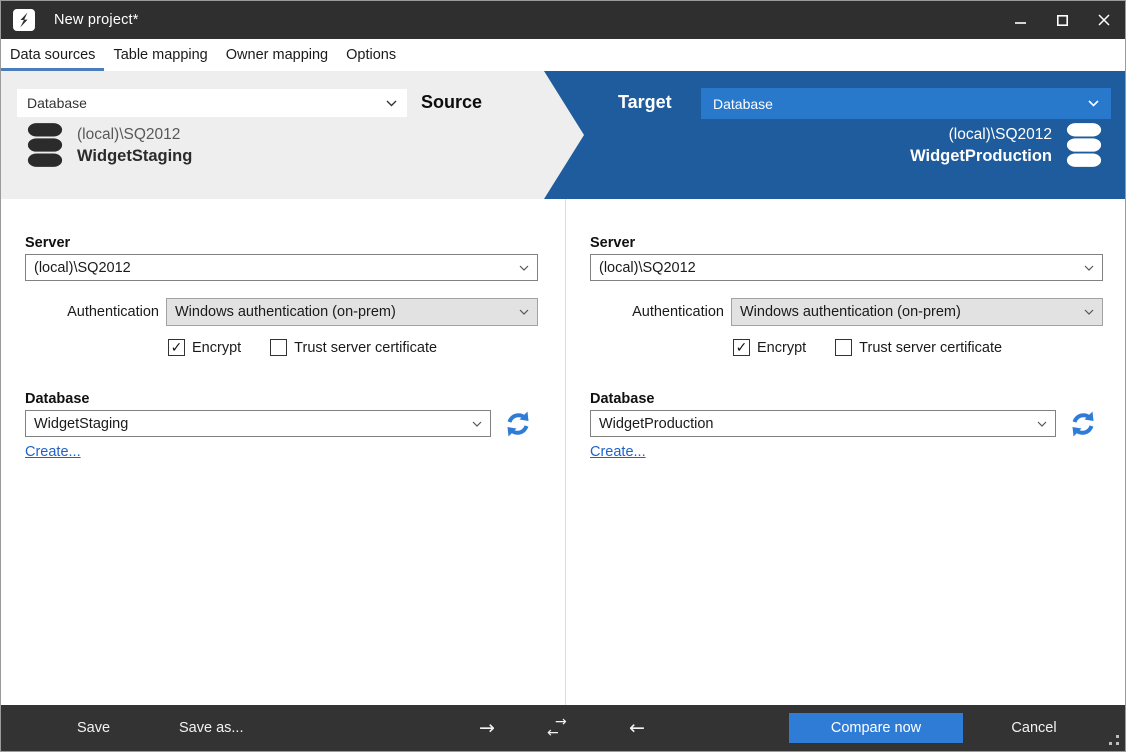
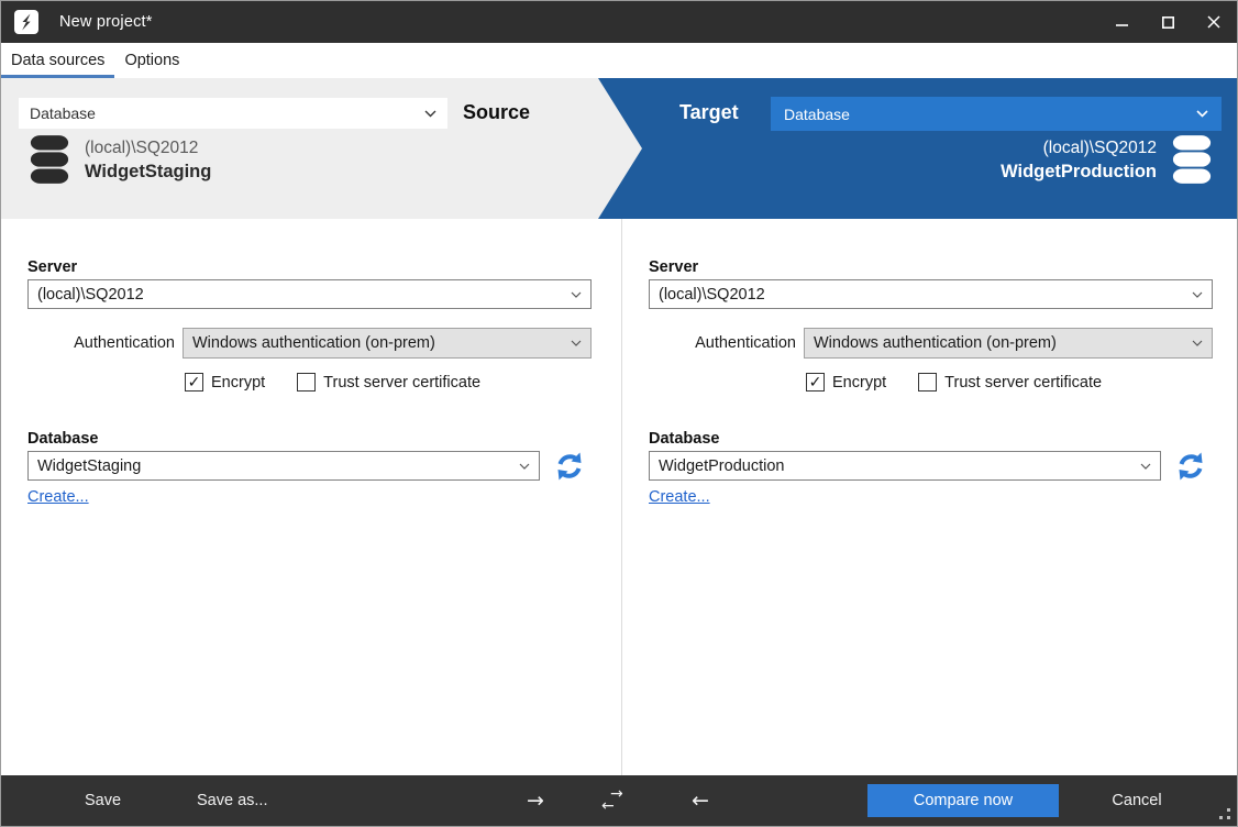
  New project*
  Data sources
- Table mapping
- Owner mapping
  Options
  Database
  Source
  (local)\SQ2012
  WidgetStaging
  Target
  Database
  (local)\SQ2012
  WidgetProduction
  Server
  (local)\SQ2012
  Authentication
  Windows authentication (on-prem)
  Encrypt
  Trust server certificate
  Database
  WidgetStaging
  Create...
  Server
  (local)\SQ2012
  Authentication
  Windows authentication (on-prem)
  Encrypt
  Trust server certificate
  Database
  WidgetProduction
  Create...
  Save
  Save as...
  →
  →
  ←
  ←
  Compare now
  Cancel
